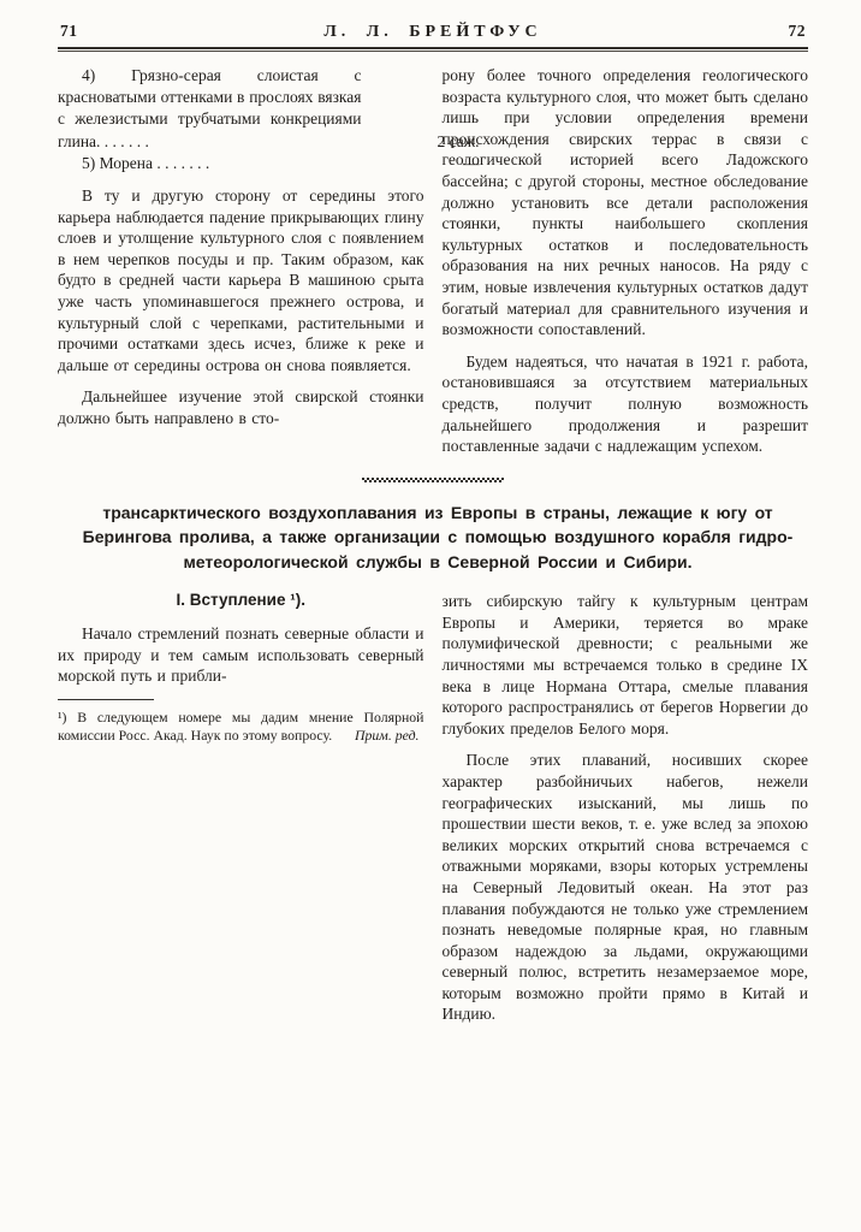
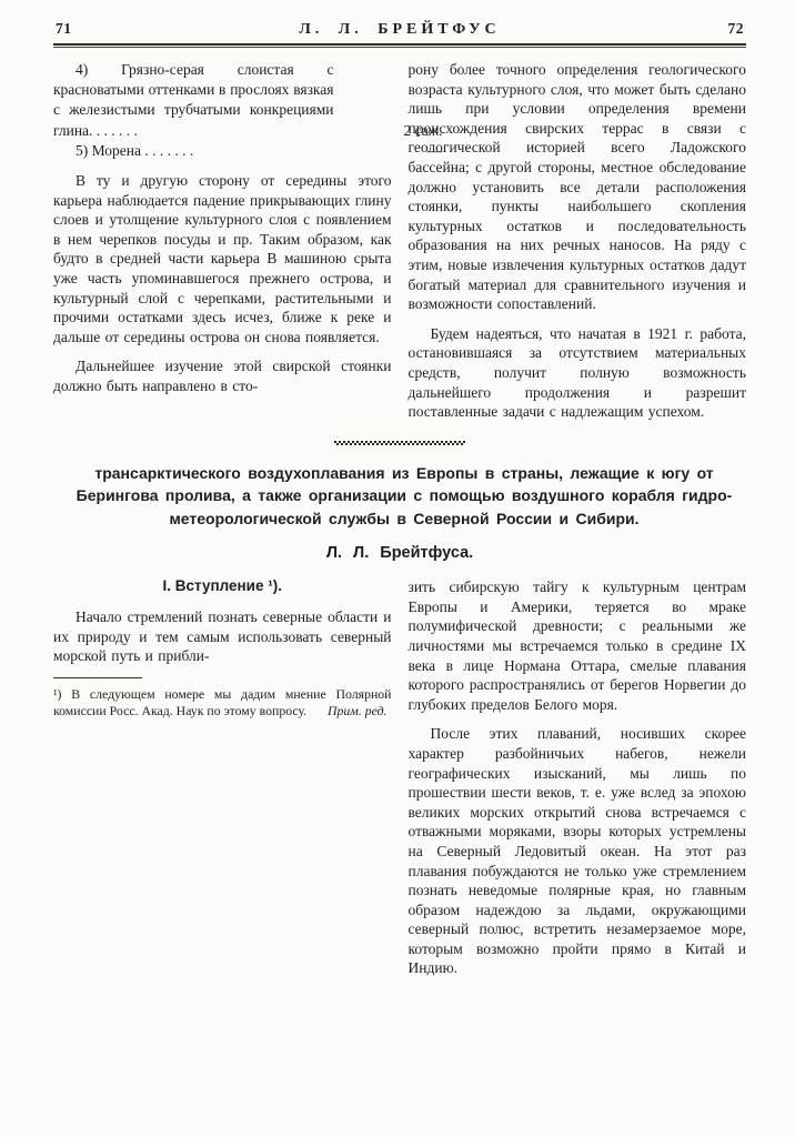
  71
  Л. Л. БРЕЙТФУС
  72
  4) Грязно-серая слоистая с красноватыми оттенками в прослоях вязкая с железистыми трубчатыми конкрециями глина. . . . . . .
  2 саж.
  5) Морена . . . . . . .
  —
  В ту и другую сторону от середины этого карьера наблюдается падение прикрывающих глину слоев и утолщение культурного слоя с появлением в нем черепков посуды и пр. Таким образом, как будто в средней части карьера В машиною срыта уже часть упоминавшегося прежнего острова, и культурный слой с черепками, растительными и прочими остатками здесь исчез, ближе к реке и дальше от середины острова он снова появляется.
  Дальнейшее изучение этой свирской стоянки должно быть направлено в сто-
  рону более точного определения геологического возраста культурного слоя, что может быть сделано лишь при условии определения времени происхождения свирских террас в связи с геологической историей всего Ладожского бассейна; с другой стороны, местное обследование должно установить все детали расположения стоянки, пункты наибольшего скопления культурных остатков и последовательность образования на них речных наносов. На ряду с этим, новые извлечения культурных остатков дадут богатый материал для сравнительного изучения и возможности сопоставлений.
  Будем надеяться, что начатая в 1921 г. работа, остановившаяся за отсутствием материальных средств, получит полную возможность дальнейшего продолжения и разрешит поставленные задачи с надлежащим успехом.
  трансарктического воздухоплавания из Европы в страны, лежащие к югу от Берингова пролива, а также организации с помощью воздушного корабля гидро-метеорологической службы в Северной России и Сибири.
+ Л. Л. Брейтфуса.
  I. Вступление ¹).
  Начало стремлений познать северные области и их природу и тем самым использовать северный морской путь и прибли-
  ¹) В следующем номере мы дадим мнение Полярной комиссии Росс. Акад. Наук по этому вопросу.
  Прим. ред.
  зить сибирскую тайгу к культурным центрам Европы и Америки, теряется во мраке полумифической древности; с реальными же личностями мы встречаемся только в средине IX века в лице Нормана Оттара, смелые плавания которого распространялись от берегов Норвегии до глубоких пределов Белого моря.
  После этих плаваний, носивших скорее характер разбойничьих набегов, нежели географических изысканий, мы лишь по прошествии шести веков, т. е. уже вслед за эпохою великих морских открытий снова встречаемся с отважными моряками, взоры которых устремлены на Северный Ледовитый океан. На этот раз плавания побуждаются не только уже стремлением познать неведомые полярные края, но главным образом надеждою за льдами, окружающими северный полюс, встретить незамерзаемое море, которым возможно пройти прямо в Китай и Индию.
